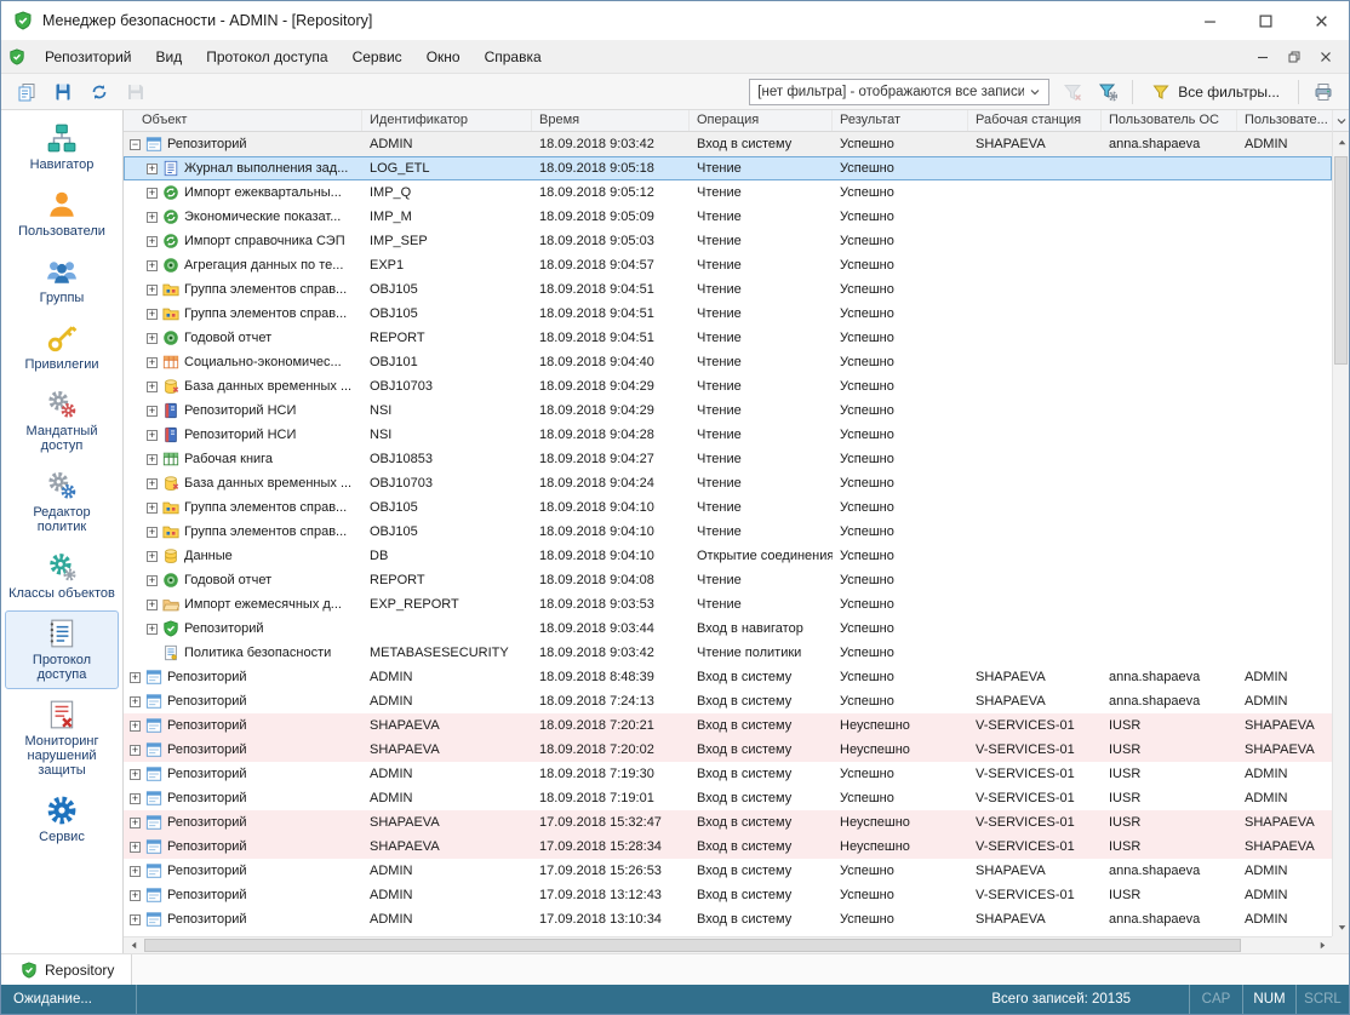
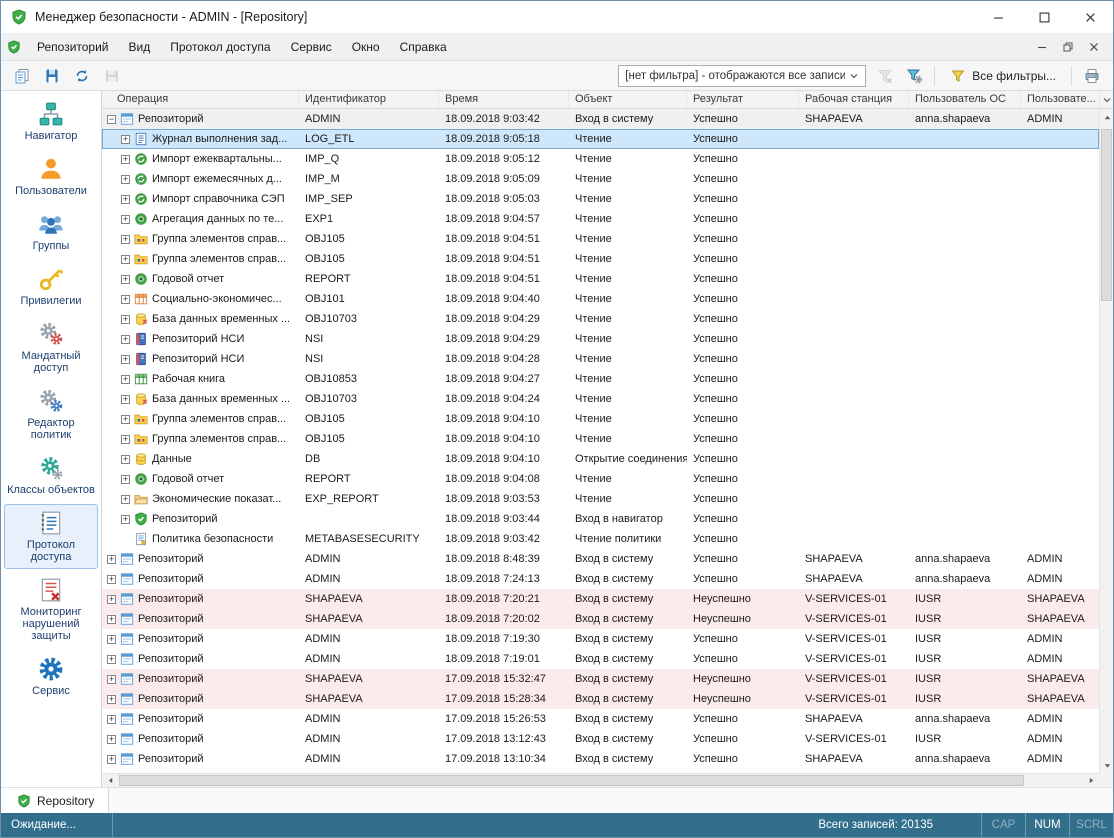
  Менеджер безопасности - ADMIN - [Repository]
  Репозиторий
  Вид
  Протокол доступа
  Сервис
  Окно
  Справка
  [нет фильтра] - отображаются все записи
  Все фильтры...
  Навигатор
  Пользователи
  Группы
  Привилегии
  Мандатный доступ
  Редактор политик
  Классы объектов
  Протокол доступа
  Мониторинг нарушений защиты
  Сервис
- Объект
+ Операция
  Идентификатор
  Время
- Операция
+ Объект
  Результат
  Рабочая станция
  Пользователь ОС
  Пользовате...
  −
  Репозиторий
  ADMIN
  18.09.2018 9:03:42
  Вход в систему
  Успешно
  SHAPAEVA
  anna.shapaeva
  ADMIN
  +
  Журнал выполнения зад...
  LOG_ETL
  18.09.2018 9:05:18
  Чтение
  Успешно
  +
  Импорт ежеквартальны...
  IMP_Q
  18.09.2018 9:05:12
  Чтение
  Успешно
  +
- Экономические показат...
+ Импорт ежемесячных д...
  IMP_M
  18.09.2018 9:05:09
  Чтение
  Успешно
  +
  Импорт справочника СЭП
  IMP_SEP
  18.09.2018 9:05:03
  Чтение
  Успешно
  +
  Агрегация данных по те...
  EXP1
  18.09.2018 9:04:57
  Чтение
  Успешно
  +
  Группа элементов справ...
  OBJ105
  18.09.2018 9:04:51
  Чтение
  Успешно
  +
  Группа элементов справ...
  OBJ105
  18.09.2018 9:04:51
  Чтение
  Успешно
  +
  Годовой отчет
  REPORT
  18.09.2018 9:04:51
  Чтение
  Успешно
  +
  Социально-экономичес...
  OBJ101
  18.09.2018 9:04:40
  Чтение
  Успешно
  +
  База данных временных ...
  OBJ10703
  18.09.2018 9:04:29
  Чтение
  Успешно
  +
  Репозиторий НСИ
  NSI
  18.09.2018 9:04:29
  Чтение
  Успешно
  +
  Репозиторий НСИ
  NSI
  18.09.2018 9:04:28
  Чтение
  Успешно
  +
  Рабочая книга
  OBJ10853
  18.09.2018 9:04:27
  Чтение
  Успешно
  +
  База данных временных ...
  OBJ10703
  18.09.2018 9:04:24
  Чтение
  Успешно
  +
  Группа элементов справ...
  OBJ105
  18.09.2018 9:04:10
  Чтение
  Успешно
  +
  Группа элементов справ...
  OBJ105
  18.09.2018 9:04:10
  Чтение
  Успешно
  +
  Данные
  DB
  18.09.2018 9:04:10
  Открытие соединения
  Успешно
  +
  Годовой отчет
  REPORT
  18.09.2018 9:04:08
  Чтение
  Успешно
  +
- Импорт ежемесячных д...
+ Экономические показат...
  EXP_REPORT
  18.09.2018 9:03:53
  Чтение
  Успешно
  +
  Репозиторий
  18.09.2018 9:03:44
  Вход в навигатор
  Успешно
  Политика безопасности
  METABASESECURITY
  18.09.2018 9:03:42
  Чтение политики
  Успешно
  +
  Репозиторий
  ADMIN
  18.09.2018 8:48:39
  Вход в систему
  Успешно
  SHAPAEVA
  anna.shapaeva
  ADMIN
  +
  Репозиторий
  ADMIN
  18.09.2018 7:24:13
  Вход в систему
  Успешно
  SHAPAEVA
  anna.shapaeva
  ADMIN
  +
  Репозиторий
  SHAPAEVA
  18.09.2018 7:20:21
  Вход в систему
  Неуспешно
  V-SERVICES-01
  IUSR
  SHAPAEVA
  +
  Репозиторий
  SHAPAEVA
  18.09.2018 7:20:02
  Вход в систему
  Неуспешно
  V-SERVICES-01
  IUSR
  SHAPAEVA
  +
  Репозиторий
  ADMIN
  18.09.2018 7:19:30
  Вход в систему
  Успешно
  V-SERVICES-01
  IUSR
  ADMIN
  +
  Репозиторий
  ADMIN
  18.09.2018 7:19:01
  Вход в систему
  Успешно
  V-SERVICES-01
  IUSR
  ADMIN
  +
  Репозиторий
  SHAPAEVA
  17.09.2018 15:32:47
  Вход в систему
  Неуспешно
  V-SERVICES-01
  IUSR
  SHAPAEVA
  +
  Репозиторий
  SHAPAEVA
  17.09.2018 15:28:34
  Вход в систему
  Неуспешно
  V-SERVICES-01
  IUSR
  SHAPAEVA
  +
  Репозиторий
  ADMIN
  17.09.2018 15:26:53
  Вход в систему
  Успешно
  SHAPAEVA
  anna.shapaeva
  ADMIN
  +
  Репозиторий
  ADMIN
  17.09.2018 13:12:43
  Вход в систему
  Успешно
  V-SERVICES-01
  IUSR
  ADMIN
  +
  Репозиторий
  ADMIN
  17.09.2018 13:10:34
  Вход в систему
  Успешно
  SHAPAEVA
  anna.shapaeva
  ADMIN
  Repository
  Ожидание...
  Всего записей: 20135
  CAP
  NUM
  SCRL
